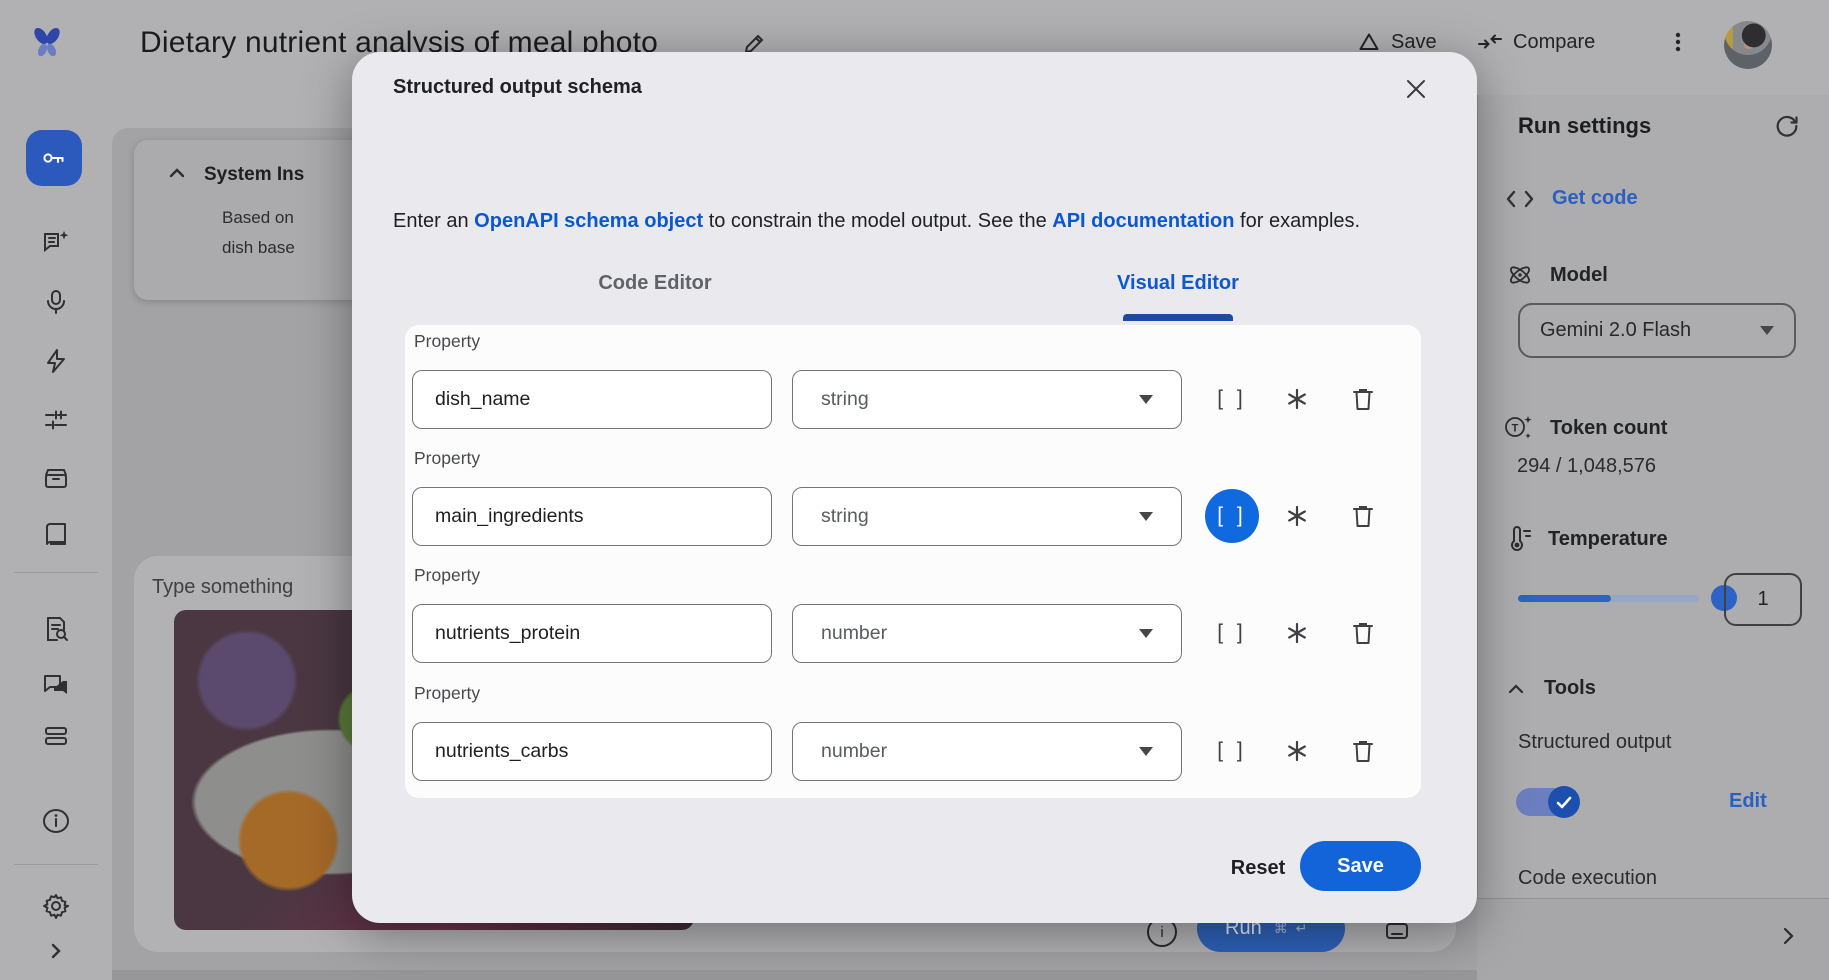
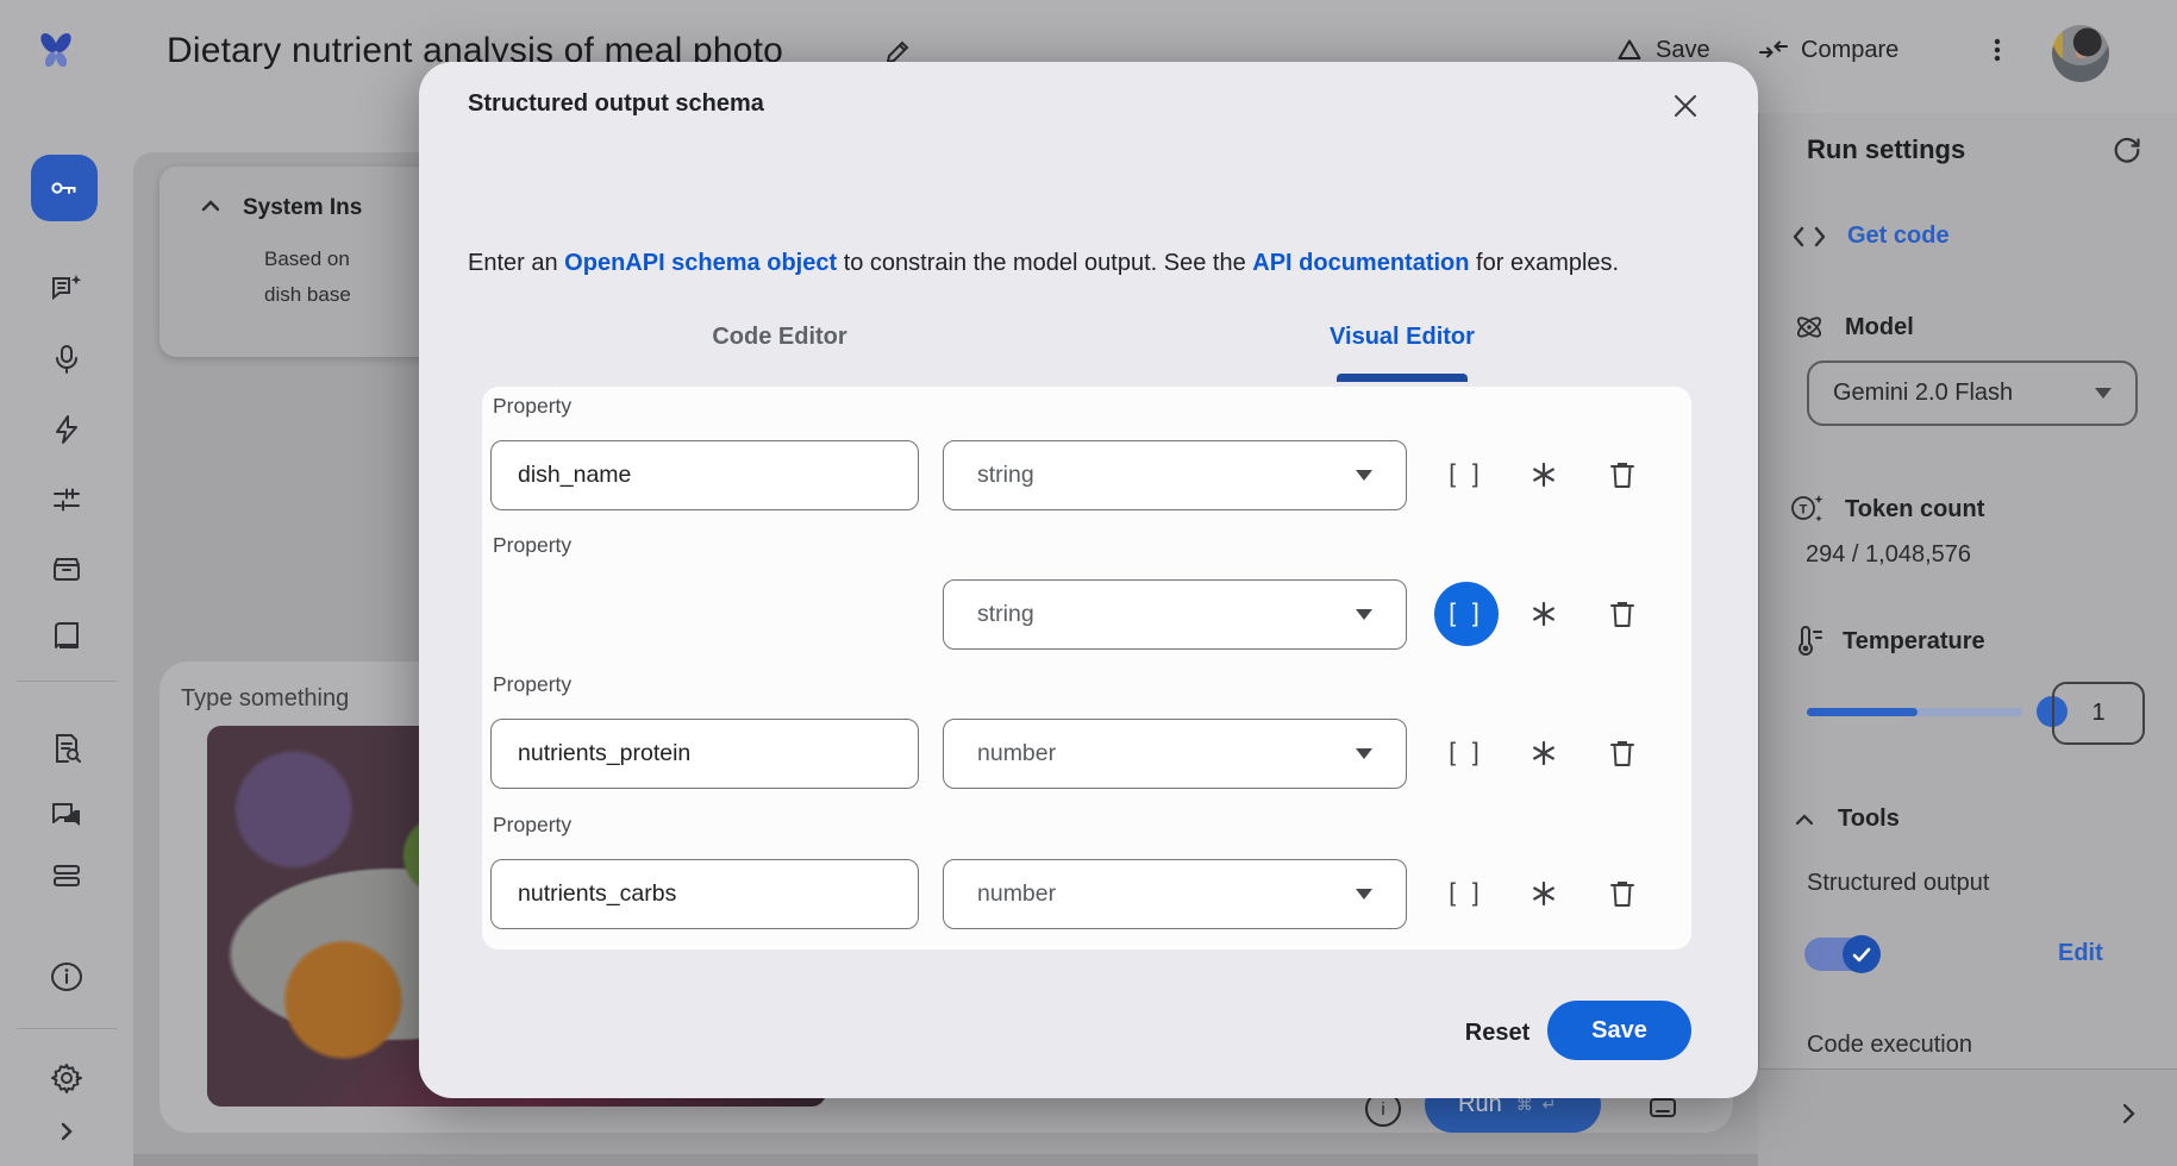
  Dietary nutrient analysis of meal photo
  Save
  Compare
  System Ins
  Based on
  dish base
  Type something
  i
  Run
  ⌘ ↵
  Run settings
  Get code
  Model
  Gemini 2.0 Flash
  T
  Token count
  294 / 1,048,576
  Temperature
  1
  Tools
  Structured output
  Edit
  Code execution
  Structured output schema
  Enter an OpenAPI schema object to constrain the model output. See the API documentation for examples.
  Code Editor
  Visual Editor
  Property
  dish_name
  string
  [ ]
  Property
- main_ingredients
  string
  [ ]
  Property
  nutrients_protein
  number
  [ ]
  Property
  nutrients_carbs
  number
  [ ]
  Reset
  Save
